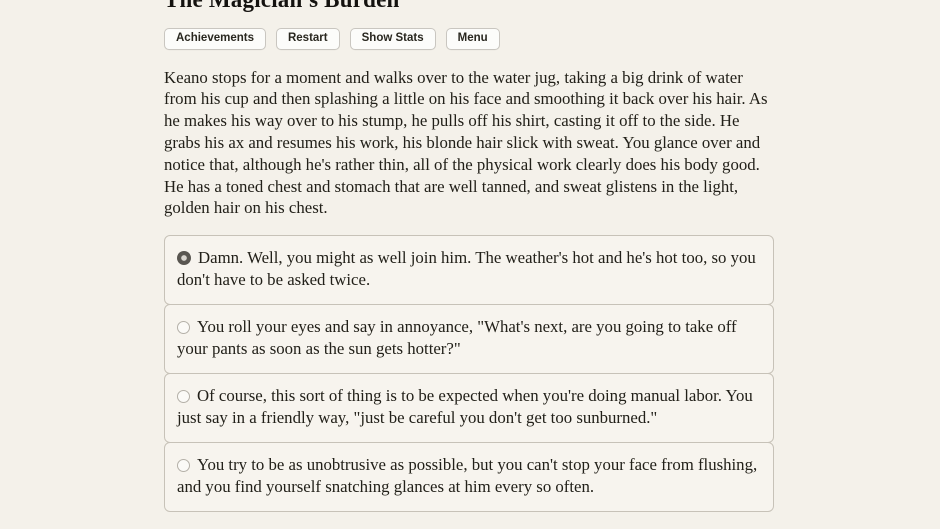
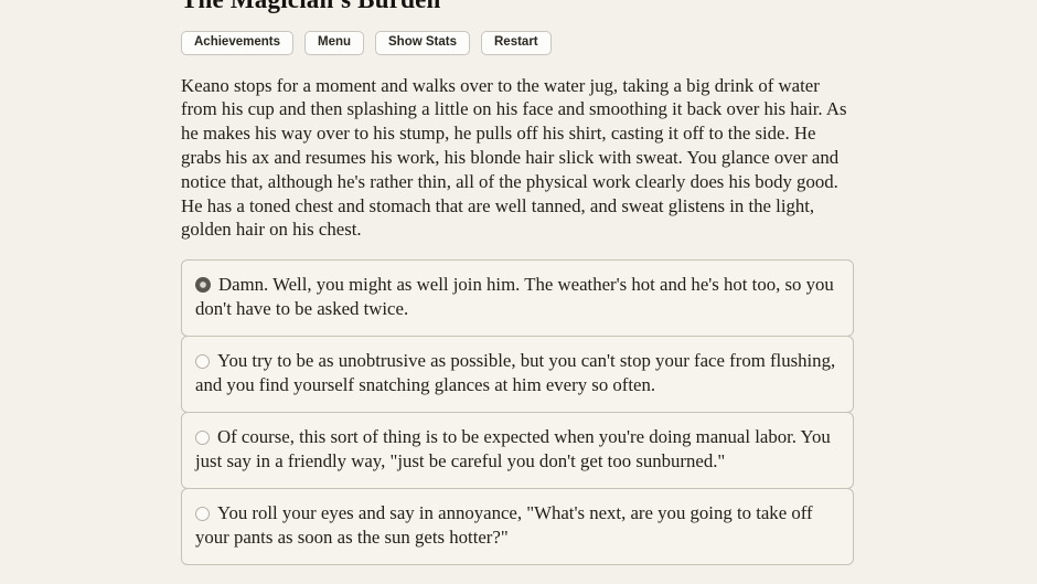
  Achievements
- Restart
+ Menu
  Show Stats
- Menu
+ Restart
  Keano stops for a moment and walks over to the water jug, taking a big drink of water from his cup and then splashing a little on his face and smoothing it back over his hair. As he makes his way over to his stump, he pulls off his shirt, casting it off to the side. He grabs his ax and resumes his work, his blonde hair slick with sweat. You glance over and notice that, although he's rather thin, all of the physical work clearly does his body good. He has a toned chest and stomach that are well tanned, and sweat glistens in the light, golden hair on his chest.
  Damn. Well, you might as well join him. The weather's hot and he's hot too, so you don't have to be asked twice.
- You roll your eyes and say in annoyance, "What's next, are you going to take off your pants as soon as the sun gets hotter?"
+ You try to be as unobtrusive as possible, but you can't stop your face from flushing, and you find yourself snatching glances at him every so often.
  Of course, this sort of thing is to be expected when you're doing manual labor. You just say in a friendly way, "just be careful you don't get too sunburned."
- You try to be as unobtrusive as possible, but you can't stop your face from flushing, and you find yourself snatching glances at him every so often.
+ You roll your eyes and say in annoyance, "What's next, are you going to take off your pants as soon as the sun gets hotter?"
